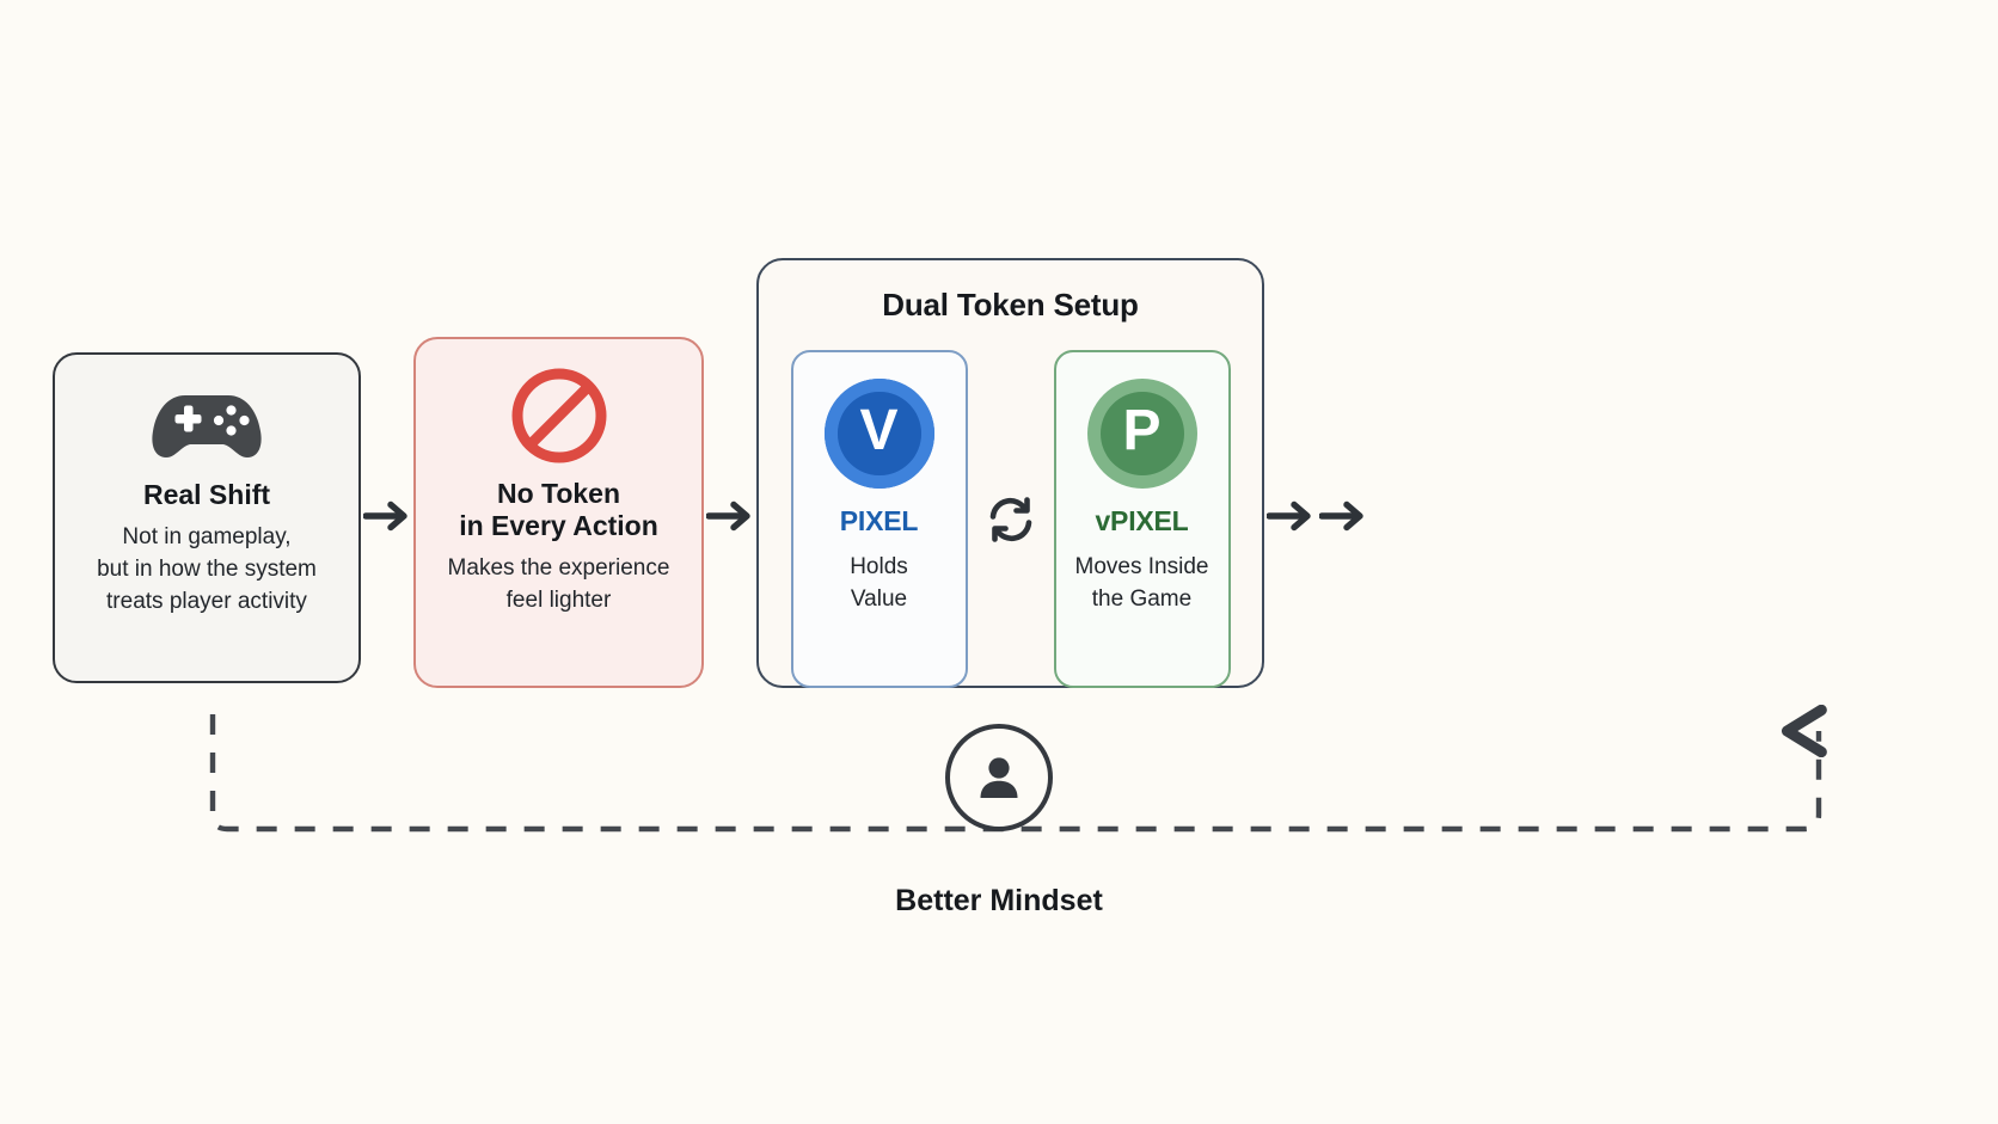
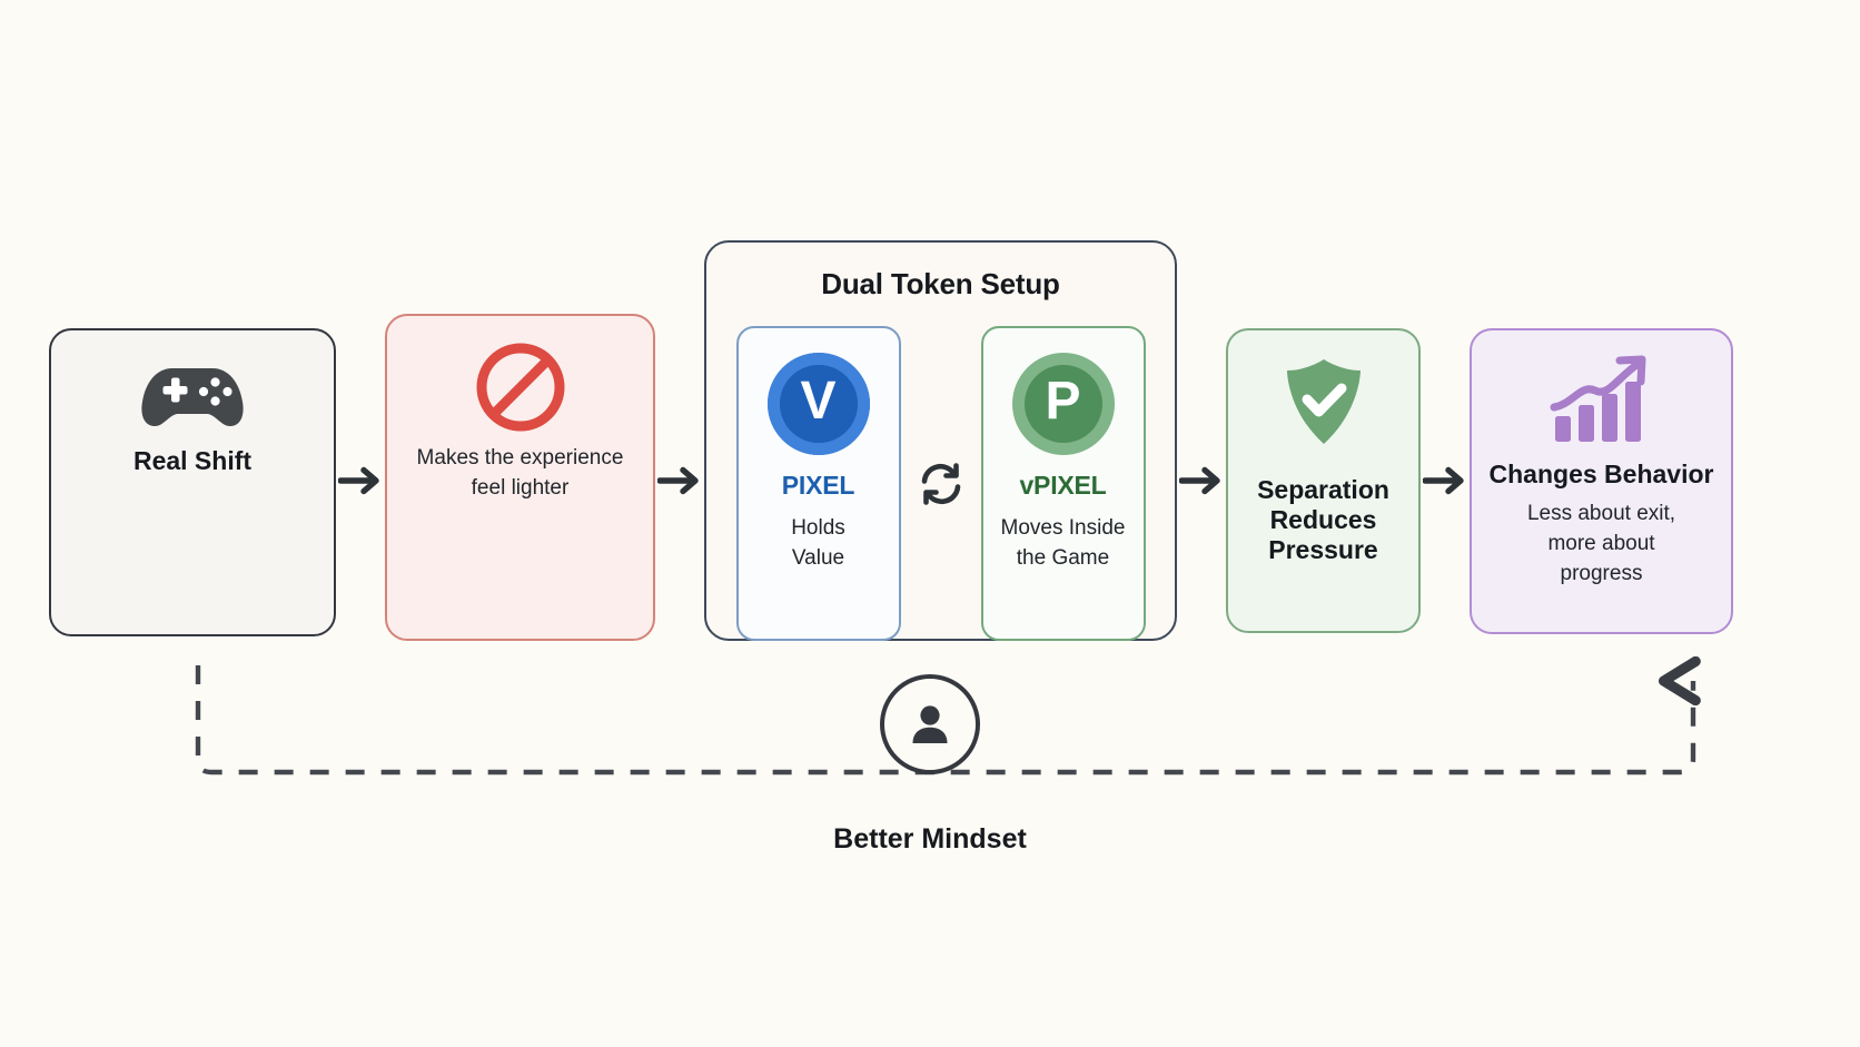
  Better Mindset
  Real Shift
- Not in gameplay,
- but in how the system
- treats player activity
- No Token
- in Every Action
  Makes the experience
  feel lighter
  Dual Token Setup
  V
  PIXEL
  Holds
  Value
  P
  vPIXEL
  Moves Inside
  the Game
+ Separation
+ Reduces
+ Pressure
+ Changes Behavior
+ Less about exit,
+ more about
+ progress
